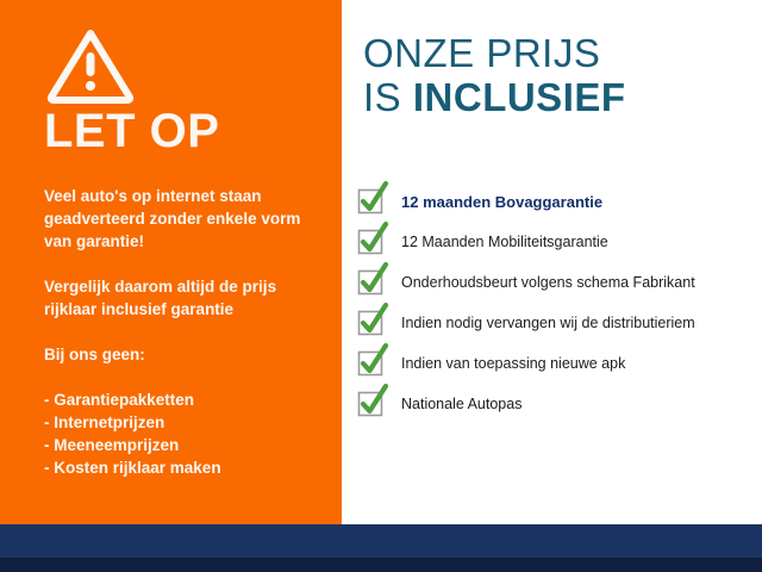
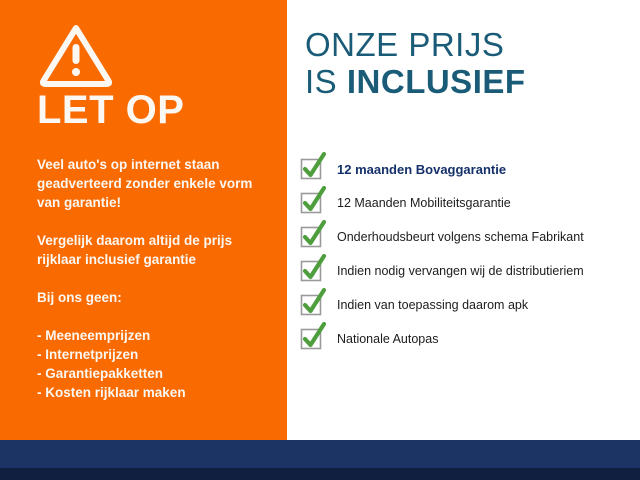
  LET OP
  Veel auto's op internet staan geadverteerd zonder enkele vorm van garantie!
  Vergelijk daarom altijd de prijs rijklaar inclusief garantie
  Bij ons geen:
- - Garantiepakketten
+ - Meeneemprijzen
  - Internetprijzen
- - Meeneemprijzen
+ - Garantiepakketten
  - Kosten rijklaar maken
  ONZE PRIJS
  IS INCLUSIEF
  12 maanden Bovaggarantie
  12 Maanden Mobiliteitsgarantie
  Onderhoudsbeurt volgens schema Fabrikant
  Indien nodig vervangen wij de distributieriem
- Indien van toepassing nieuwe apk
+ Indien van toepassing daarom apk
  Nationale Autopas
